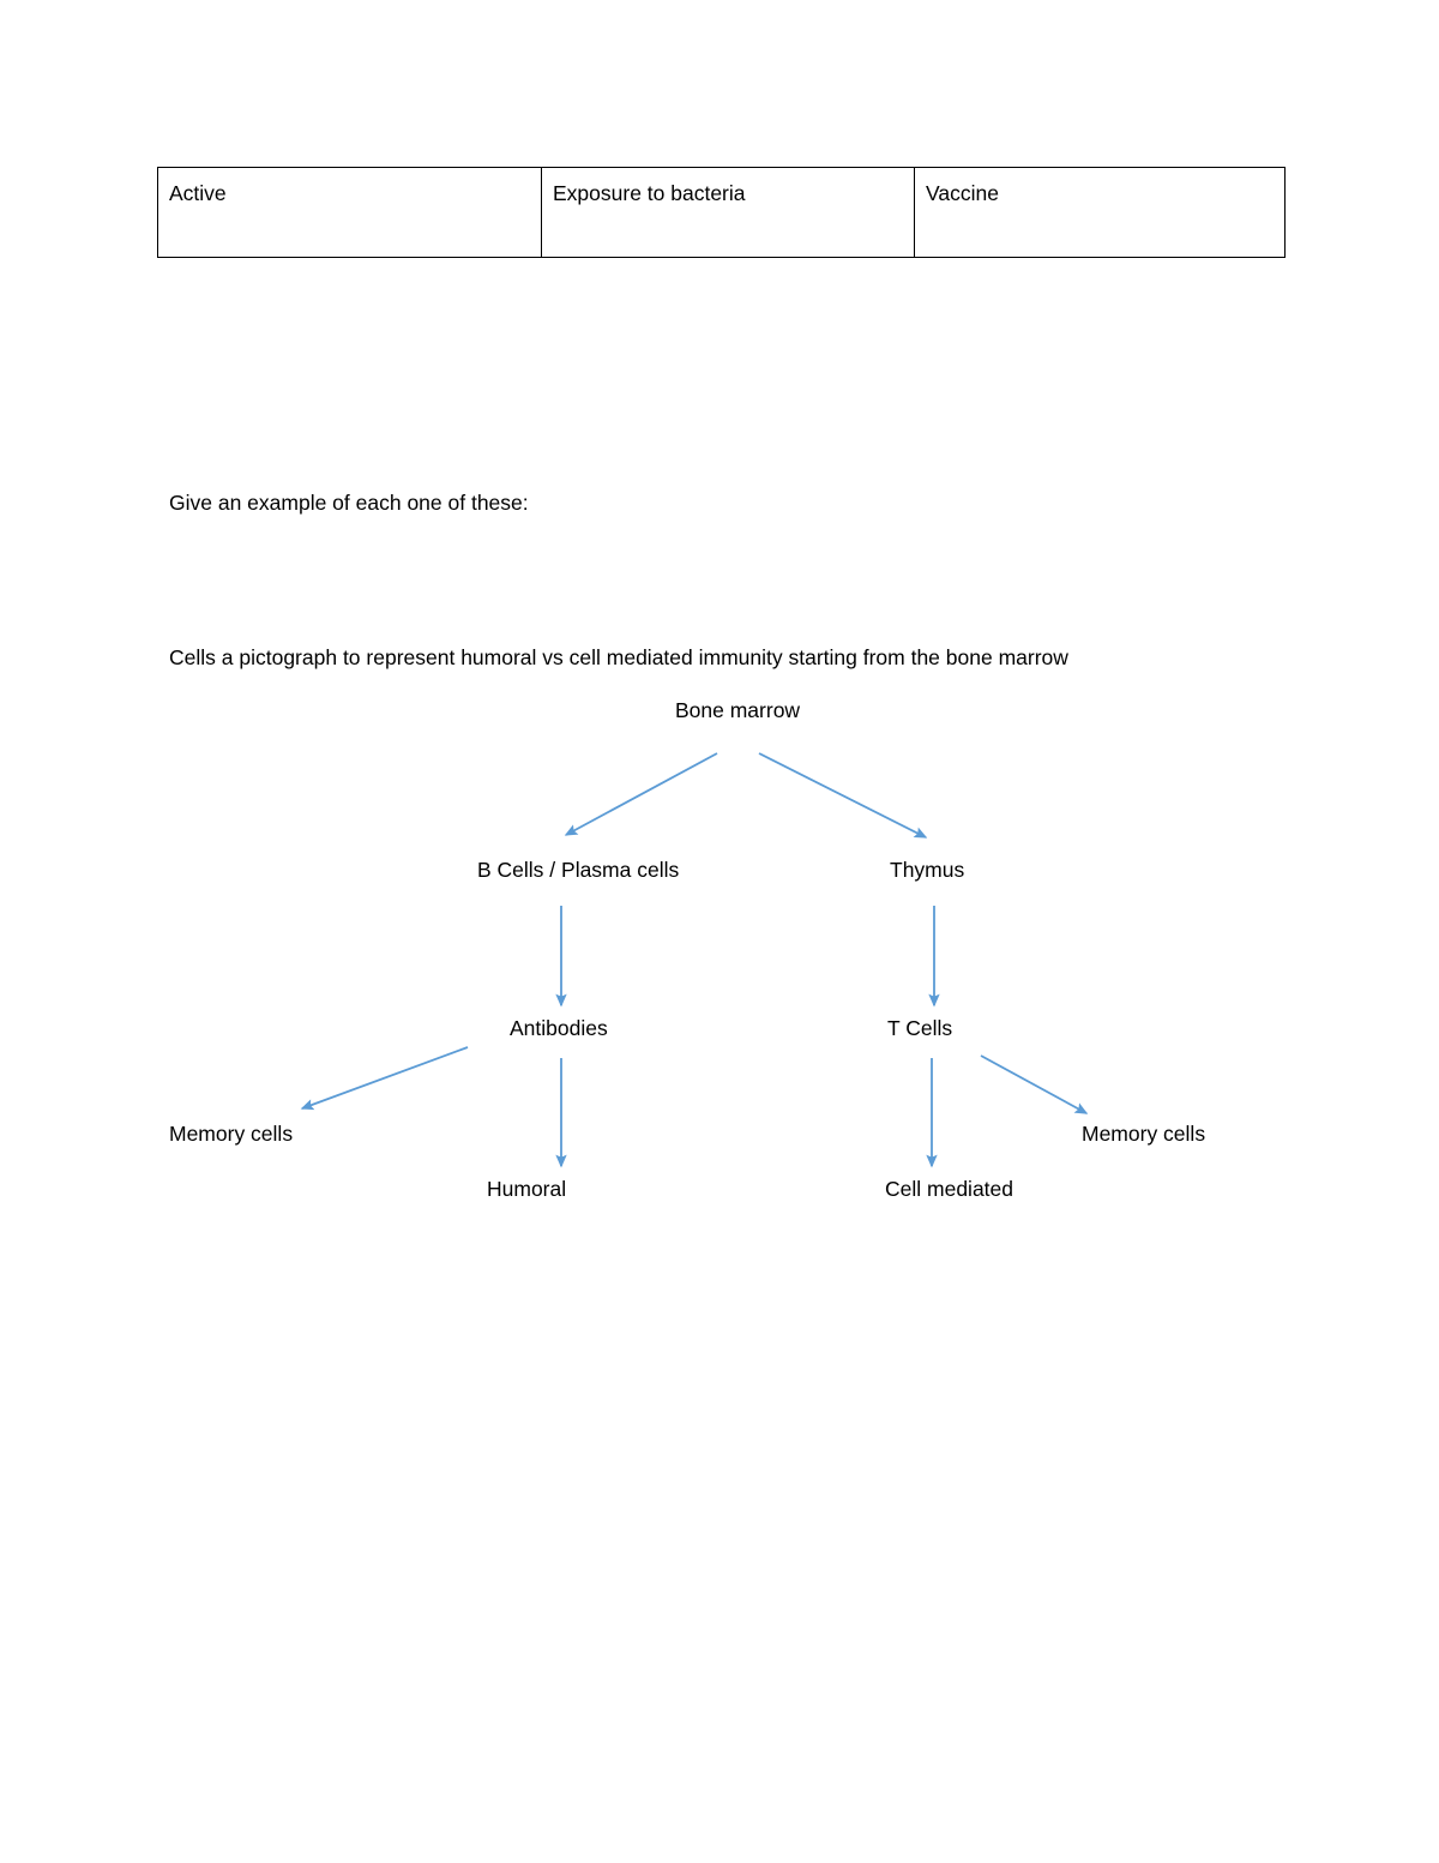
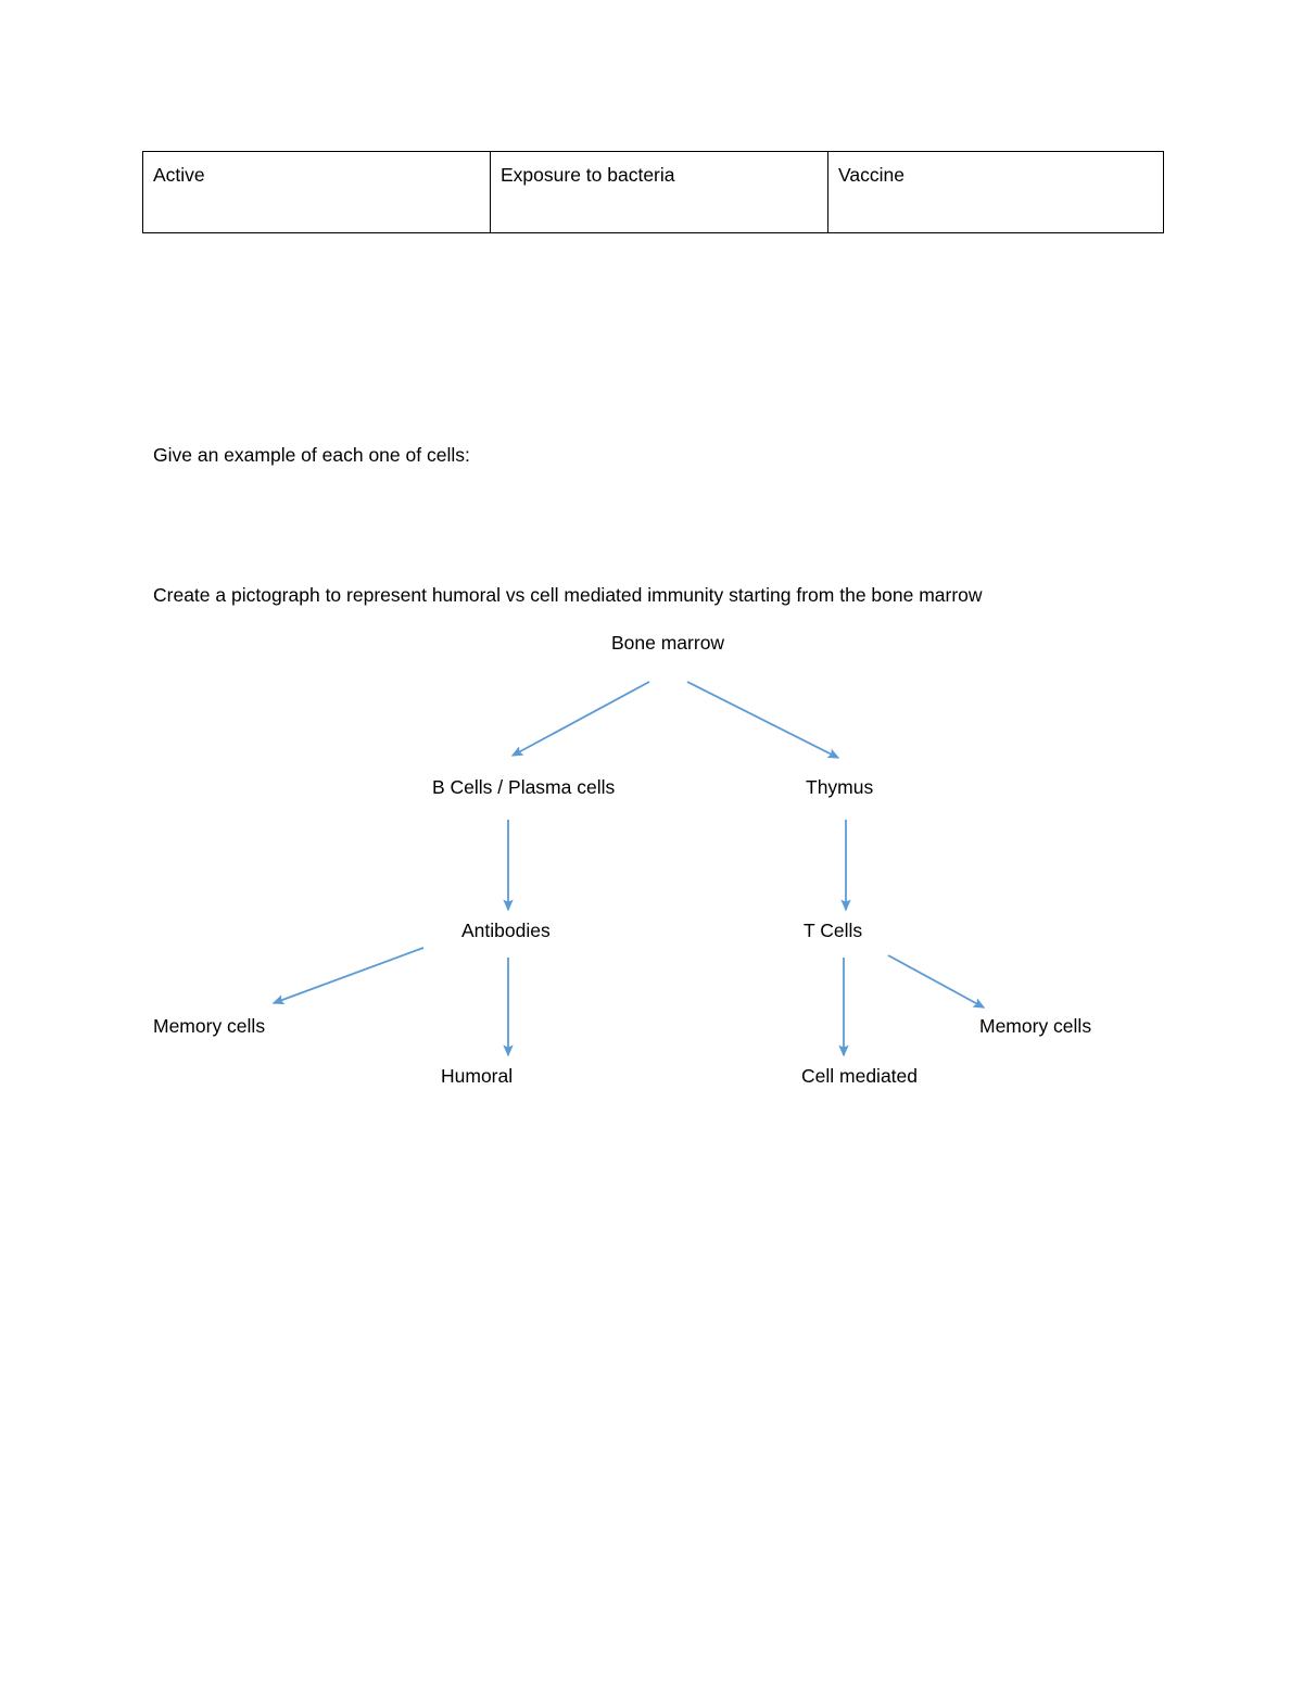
  Active	Exposure to bacteria	Vaccine
- Give an example of each one of these:
+ Give an example of each one of cells:
- Cells a pictograph to represent humoral vs cell mediated immunity starting from the bone marrow
+ Create a pictograph to represent humoral vs cell mediated immunity starting from the bone marrow
  Bone marrow
  B Cells / Plasma cells
  Thymus
  Antibodies
  T Cells
  Memory cells
  Memory cells
  Humoral
  Cell mediated
